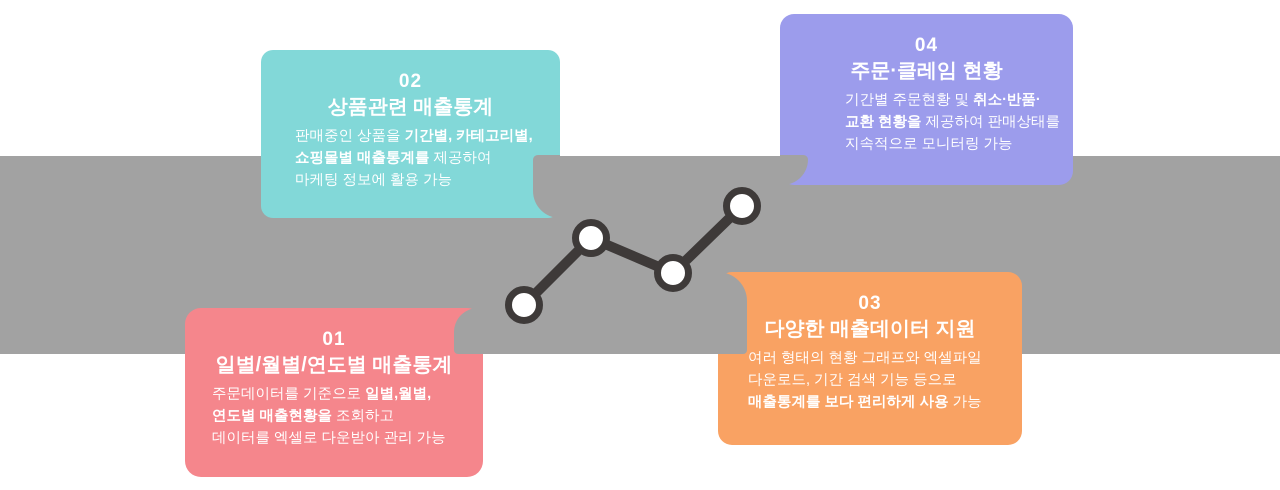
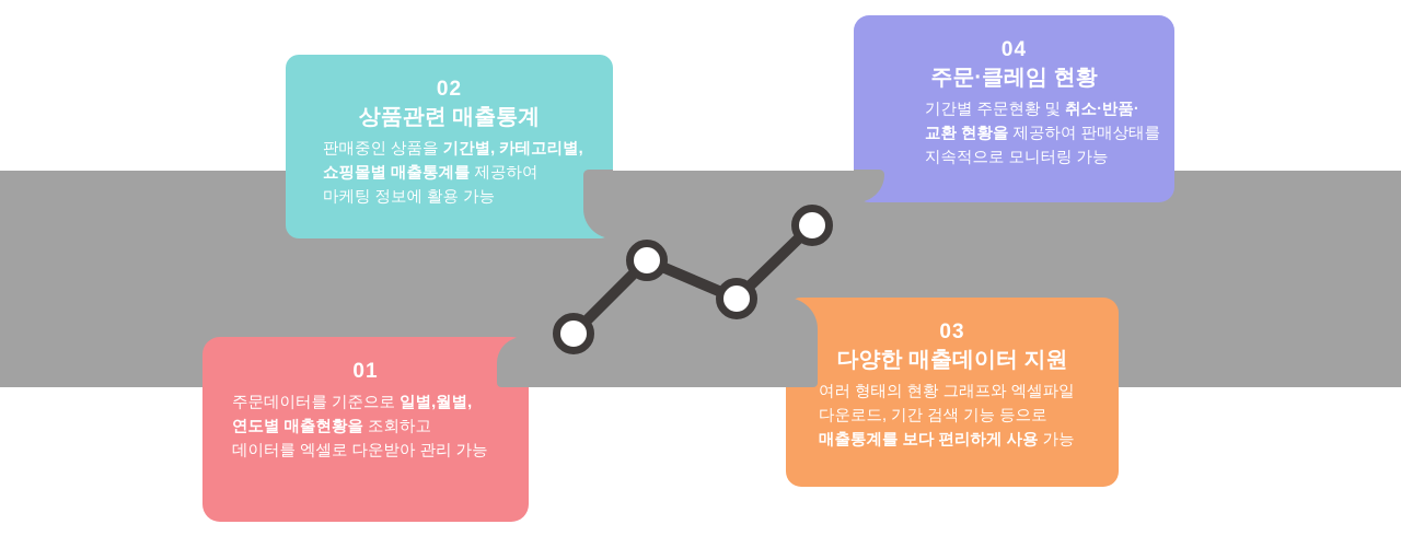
  01
- 일별/월별/연도별 매출통계
  주문데이터를 기준으로 일별,월별,
  연도별 매출현황을 조회하고
  데이터를 엑셀로 다운받아 관리 가능
  02
  상품관련 매출통계
  판매중인 상품을 기간별, 카테고리별,
  쇼핑몰별 매출통계를 제공하여
  마케팅 정보에 활용 가능
  03
  다양한 매출데이터 지원
  여러 형태의 현황 그래프와 엑셀파일
  다운로드, 기간 검색 기능 등으로
  매출통계를 보다 편리하게 사용 가능
  04
  주문·클레임 현황
  기간별 주문현황 및 취소·반품·
  교환 현황을 제공하여 판매상태를
  지속적으로 모니터링 가능
